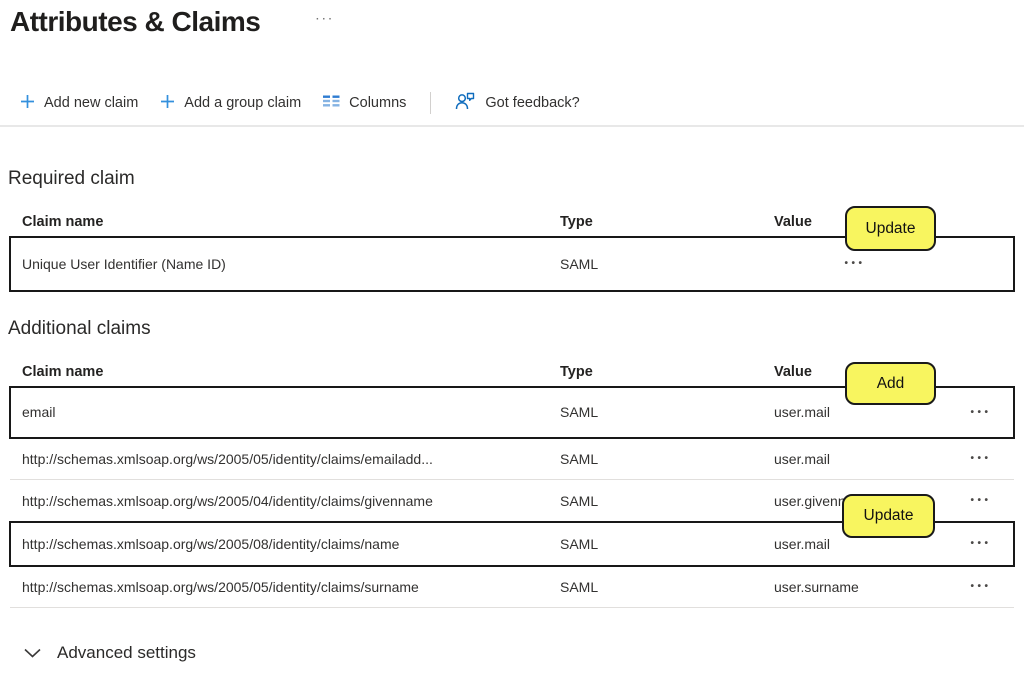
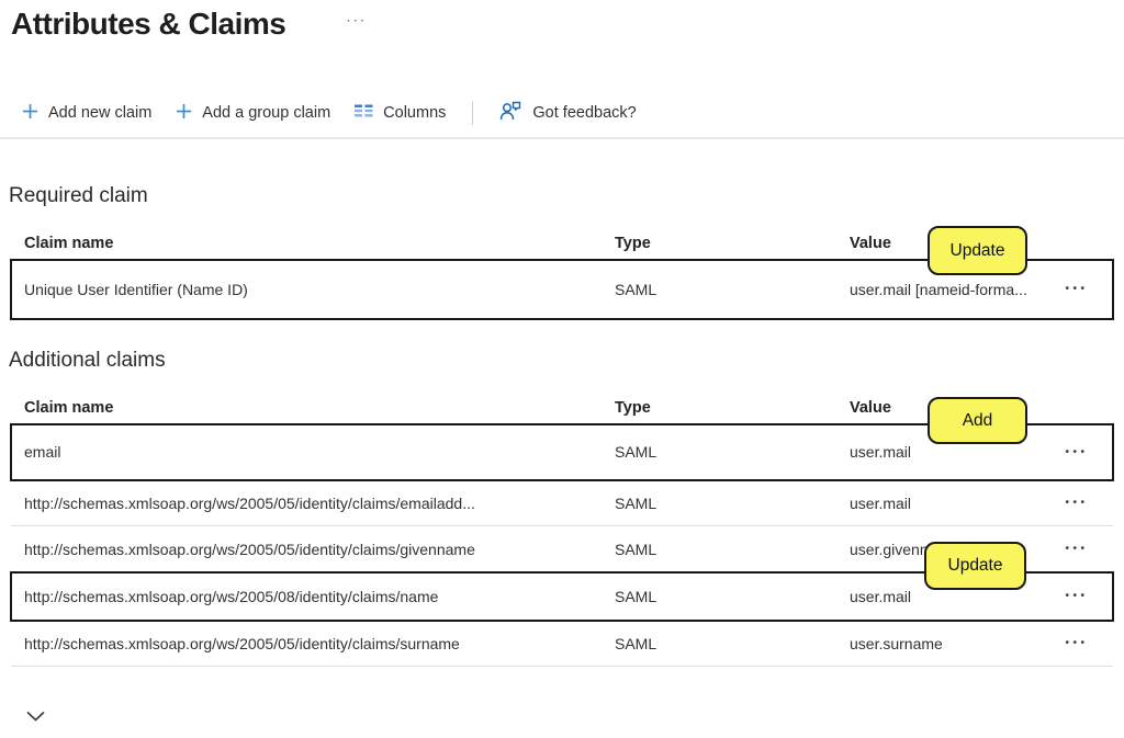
  Attributes & Claims
  ···
  Add new claim
  Add a group claim
  Columns
  Got feedback?
  Required claim
  Claim name
  Type
  Value
  Unique User Identifier (Name ID)
  SAML
+ user.mail [nameid-forma...
  •••
  Additional claims
  Claim name
  Type
  Value
  email
  SAML
  user.mail
  •••
  http://schemas.xmlsoap.org/ws/2005/05/identity/claims/emailadd...
  SAML
  user.mail
  •••
- http://schemas.xmlsoap.org/ws/2005/04/identity/claims/givenname
+ http://schemas.xmlsoap.org/ws/2005/05/identity/claims/givenname
  SAML
  user.given
  •••
  http://schemas.xmlsoap.org/ws/2005/08/identity/claims/name
  SAML
  user.mail
  •••
  http://schemas.xmlsoap.org/ws/2005/05/identity/claims/surname
  SAML
  user.surname
  •••
- Advanced settings
  Update
  Add
  Update
